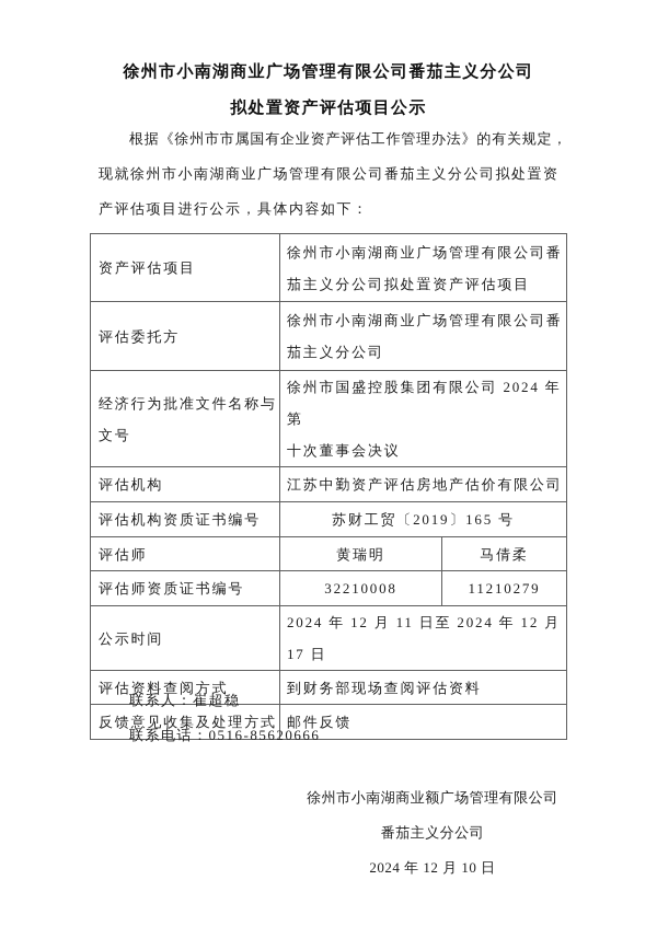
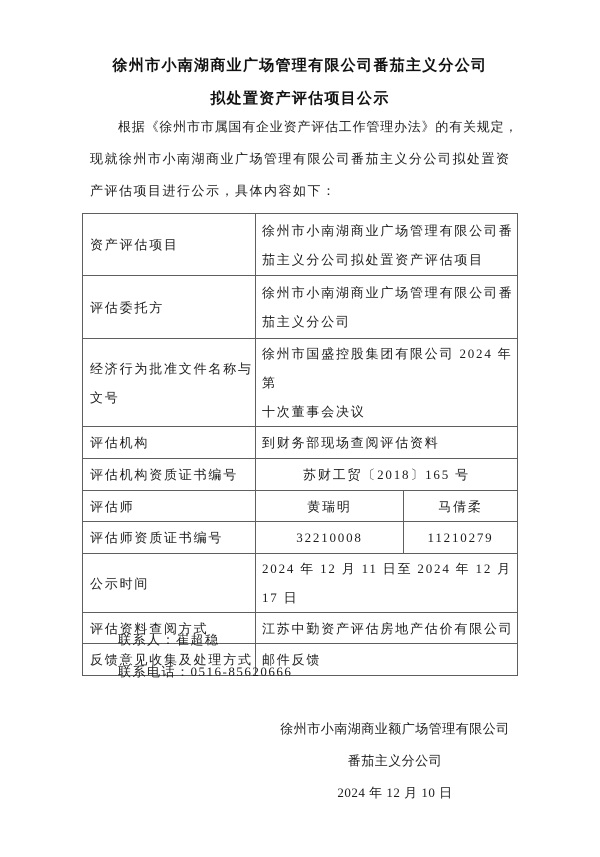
  徐州市小南湖商业广场管理有限公司番茄主义分公司
  拟处置资产评估项目公示
  根据《徐州市市属国有企业资产评估工作管理办法》的有关规定，
  现就徐州市小南湖商业广场管理有限公司番茄主义分公司拟处置资
  产评估项目进行公示，具体内容如下：
  资产评估项目	徐州市小南湖商业广场管理有限公司番 茄主义分公司拟处置资产评估项目
  评估委托方	徐州市小南湖商业广场管理有限公司番 茄主义分公司
  经济行为批准文件名称与 文号	徐州市国盛控股集团有限公司 2024 年第 十次董事会决议
- 评估机构	江苏中勤资产评估房地产估价有限公司
+ 评估机构	到财务部现场查阅评估资料
- 评估机构资质证书编号	苏财工贸〔2019〕165 号
+ 评估机构资质证书编号	苏财工贸〔2018〕165 号
  评估师	黄瑞明	马倩柔
  评估师资质证书编号	32210008	11210279
  公示时间	2024 年 12 月 11 日至 2024 年 12 月 17 日
- 评估资料查阅方式	到财务部现场查阅评估资料
+ 评估资料查阅方式	江苏中勤资产评估房地产估价有限公司
  反馈意见收集及处理方式	邮件反馈
  联系人：崔超稳
  联系电话：0516-85620666
  徐州市小南湖商业额广场管理有限公司
  番茄主义分公司
  2024 年 12 月 10 日
